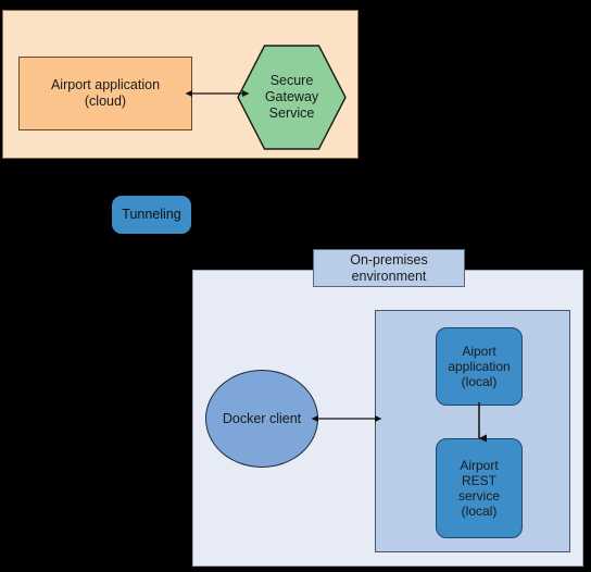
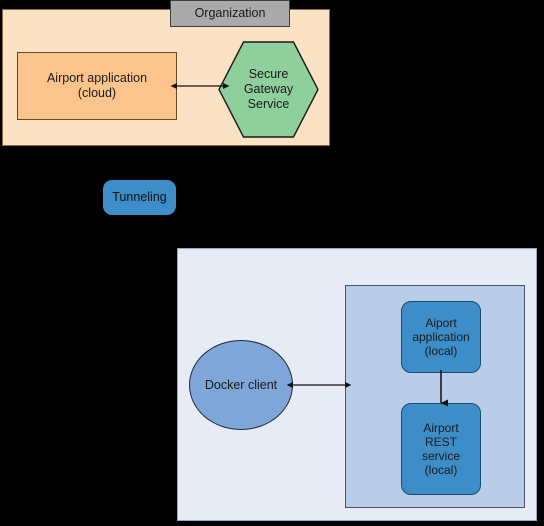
+ Organization
  Airport application
  (cloud)
  Secure
  Gateway
  Service
  Tunneling
- On-premises
- environment
  Aiport
  application
  (local)
  Airport
  REST
  service
  (local)
  Docker client
